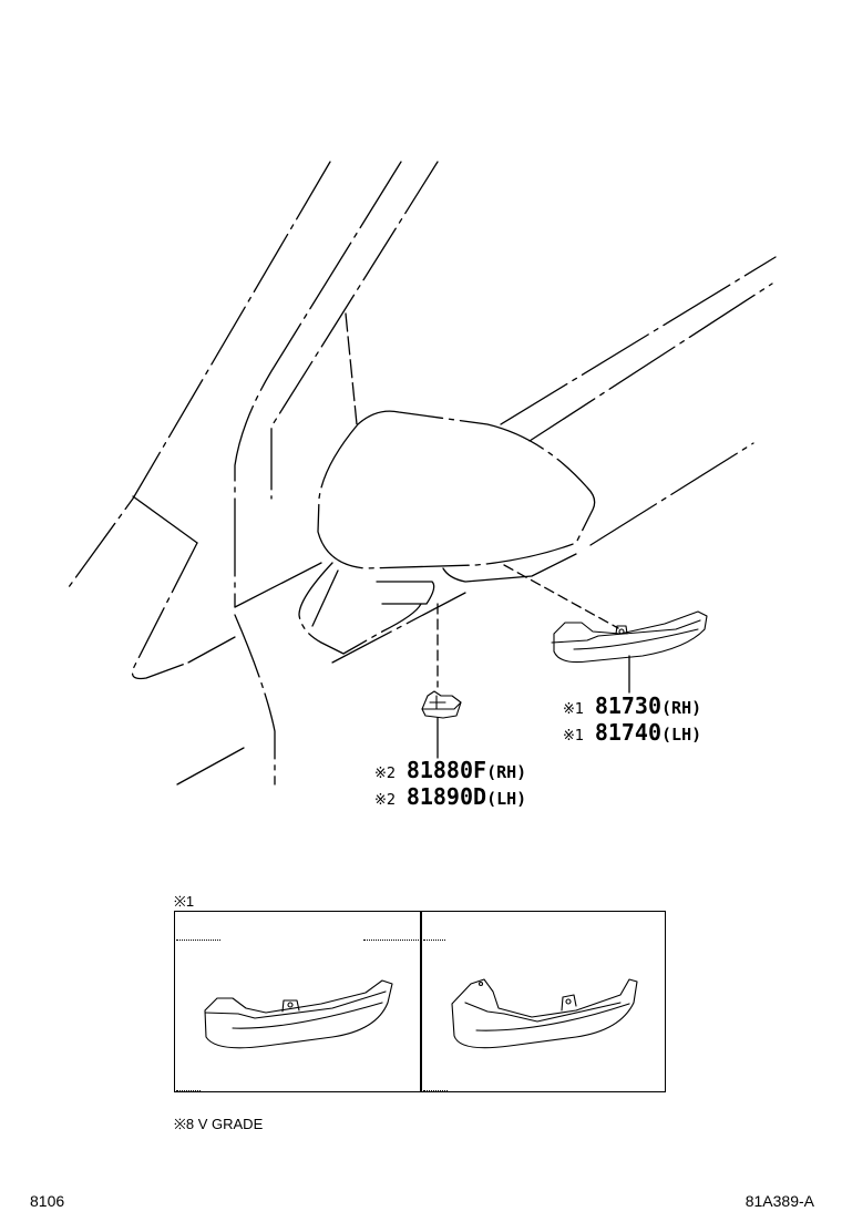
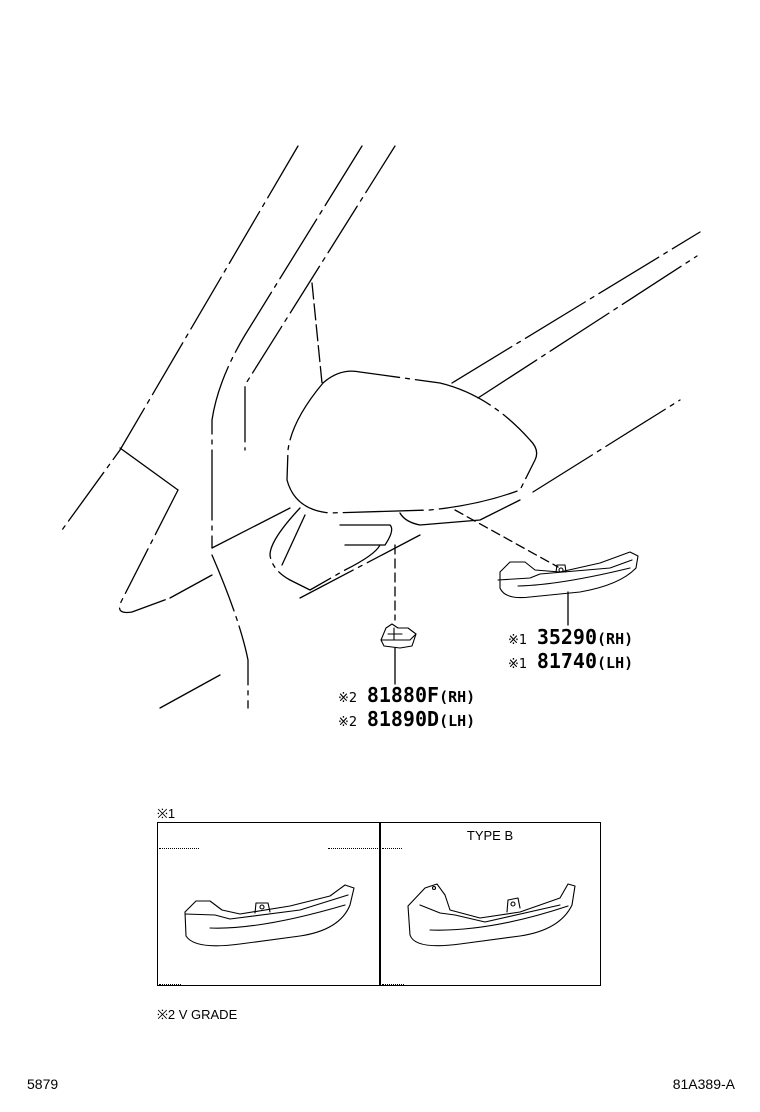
- ※1 81730(RH)
+ ※1 35290(RH)
  ※1 81740(LH)
  ※2 81880F(RH)
  ※2 81890D(LH)
  ※1
+ TYPE B
- ※8 V GRADE
+ ※2 V GRADE
- 8106
+ 5879
  81A389-A
